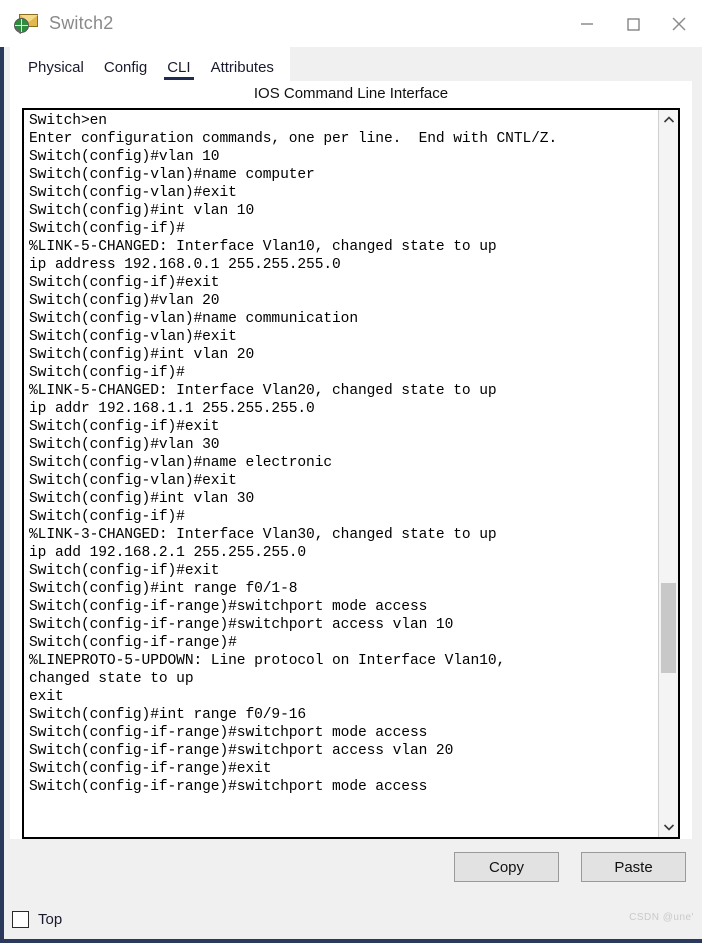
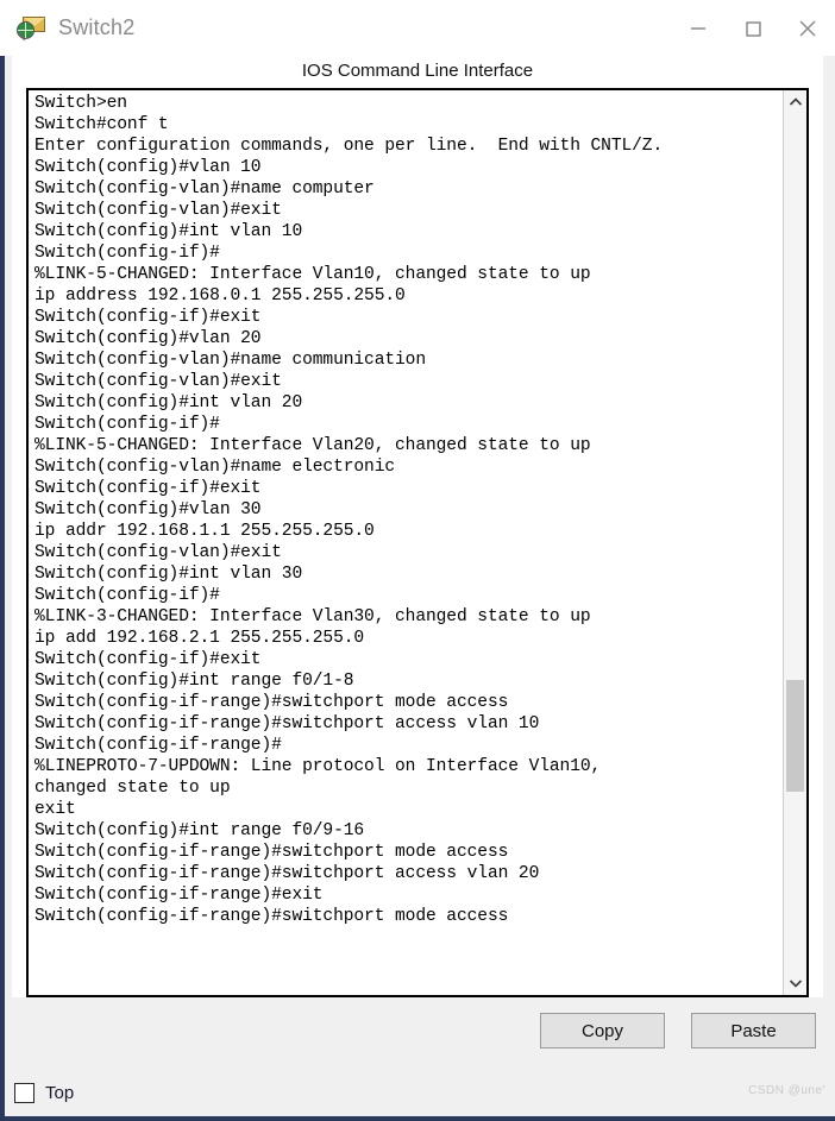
  Switch2
- Physical
- Config
- CLI
- Attributes
  IOS Command Line Interface
  Switch>en
+ Switch#conf t
  Enter configuration commands, one per line. End with CNTL/Z.
  Switch(config)#vlan 10
  Switch(config-vlan)#name computer
  Switch(config-vlan)#exit
  Switch(config)#int vlan 10
  Switch(config-if)#
  %LINK-5-CHANGED: Interface Vlan10, changed state to up
  ip address 192.168.0.1 255.255.255.0
  Switch(config-if)#exit
  Switch(config)#vlan 20
  Switch(config-vlan)#name communication
  Switch(config-vlan)#exit
  Switch(config)#int vlan 20
  Switch(config-if)#
  %LINK-5-CHANGED: Interface Vlan20, changed state to up
- ip addr 192.168.1.1 255.255.255.0
+ Switch(config-vlan)#name electronic
  Switch(config-if)#exit
  Switch(config)#vlan 30
- Switch(config-vlan)#name electronic
+ ip addr 192.168.1.1 255.255.255.0
  Switch(config-vlan)#exit
  Switch(config)#int vlan 30
  Switch(config-if)#
  %LINK-3-CHANGED: Interface Vlan30, changed state to up
  ip add 192.168.2.1 255.255.255.0
  Switch(config-if)#exit
  Switch(config)#int range f0/1-8
  Switch(config-if-range)#switchport mode access
  Switch(config-if-range)#switchport access vlan 10
  Switch(config-if-range)#
- %LINEPROTO-5-UPDOWN: Line protocol on Interface Vlan10,
+ %LINEPROTO-7-UPDOWN: Line protocol on Interface Vlan10,
  changed state to up
  exit
  Switch(config)#int range f0/9-16
  Switch(config-if-range)#switchport mode access
  Switch(config-if-range)#switchport access vlan 20
  Switch(config-if-range)#exit
  Switch(config-if-range)#switchport mode access
  Copy
  Paste
  Top
  CSDN @une'
